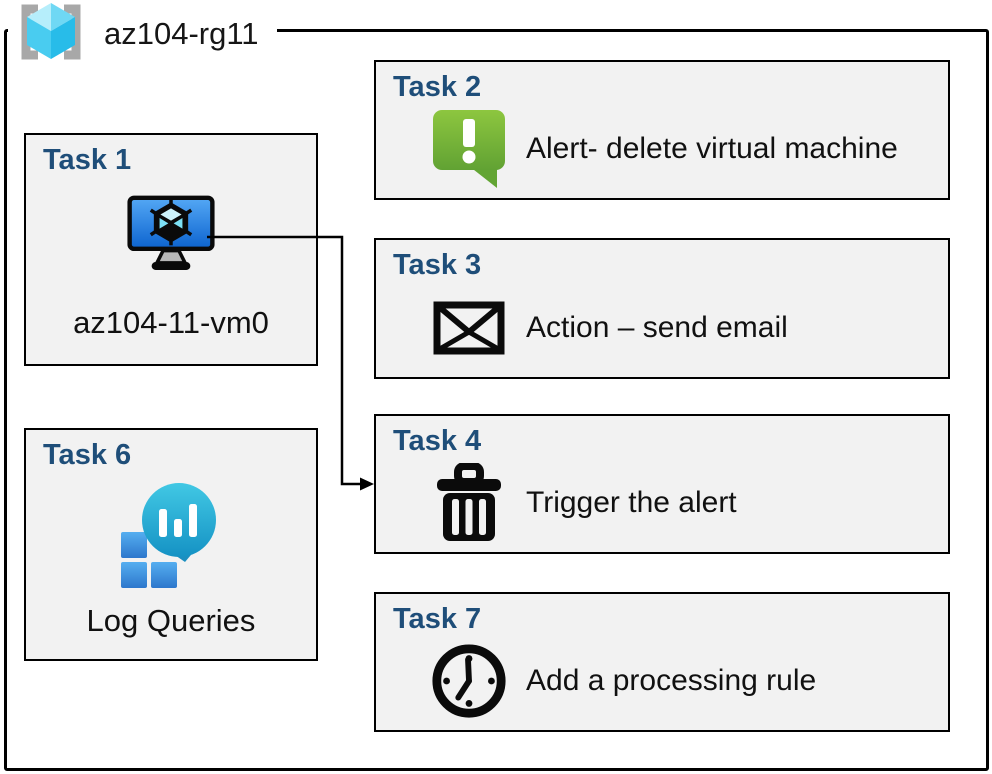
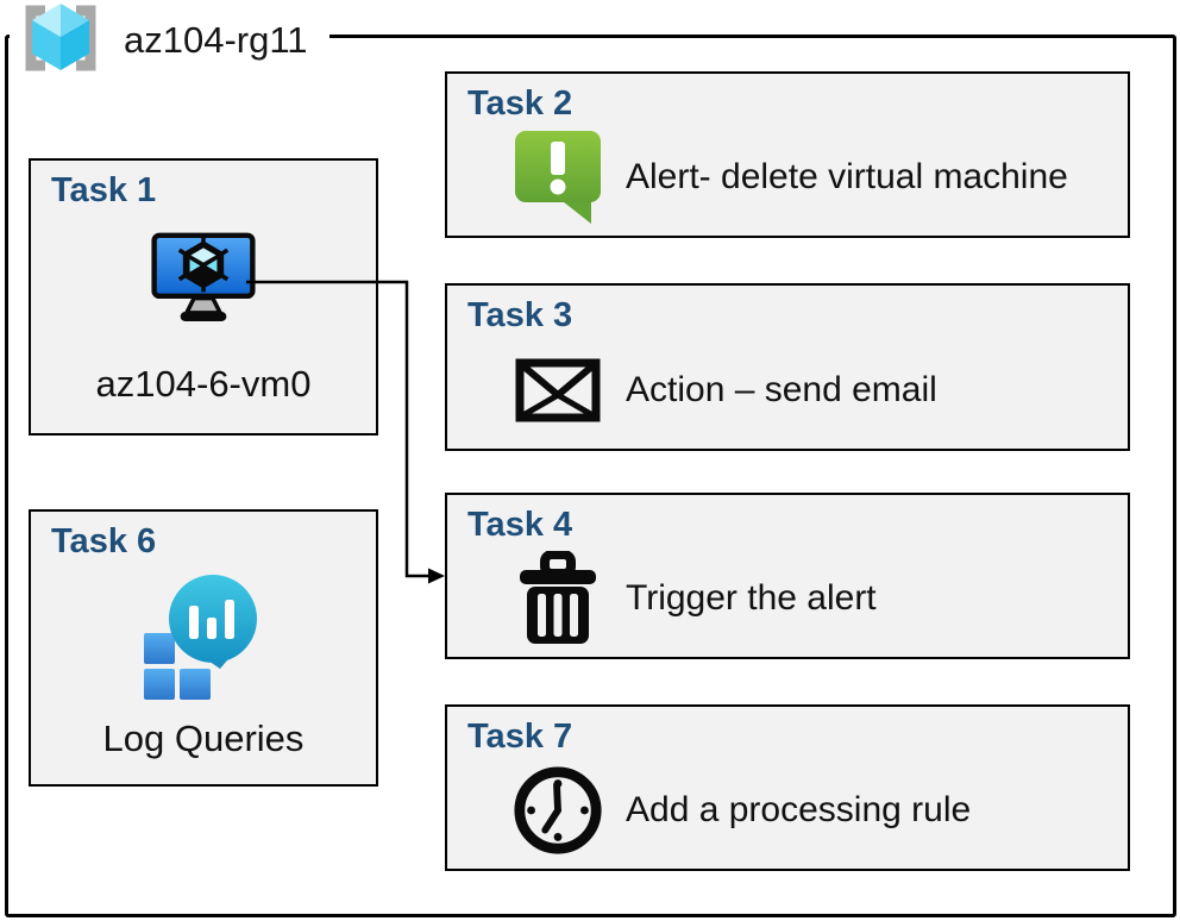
  az104-rg11
  Task 1
- az104-11-vm0
+ az104-6-vm0
  Task 2
  Alert- delete virtual machine
  Task 3
  Action – send email
  Task 4
  Trigger the alert
  Task 7
  Add a processing rule
  Task 6
  Log Queries
